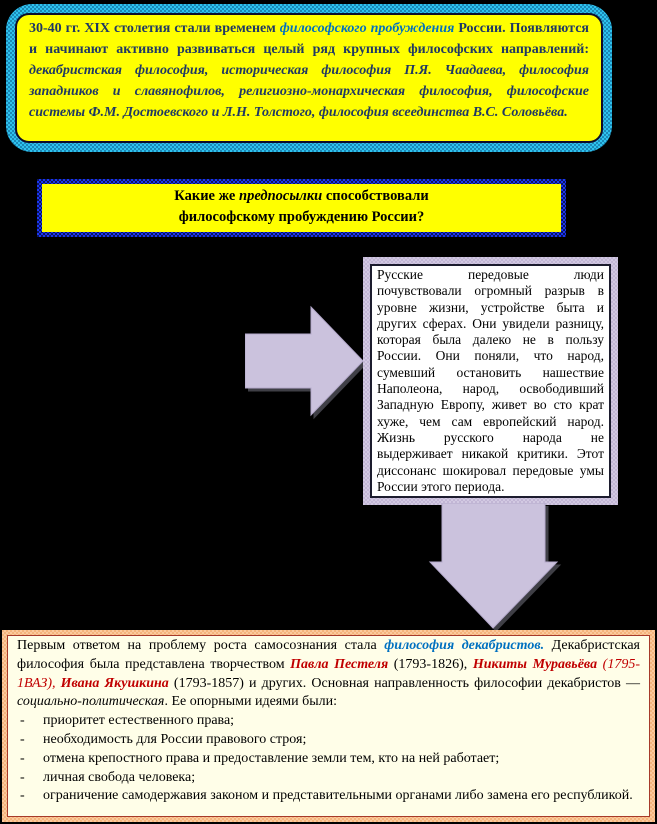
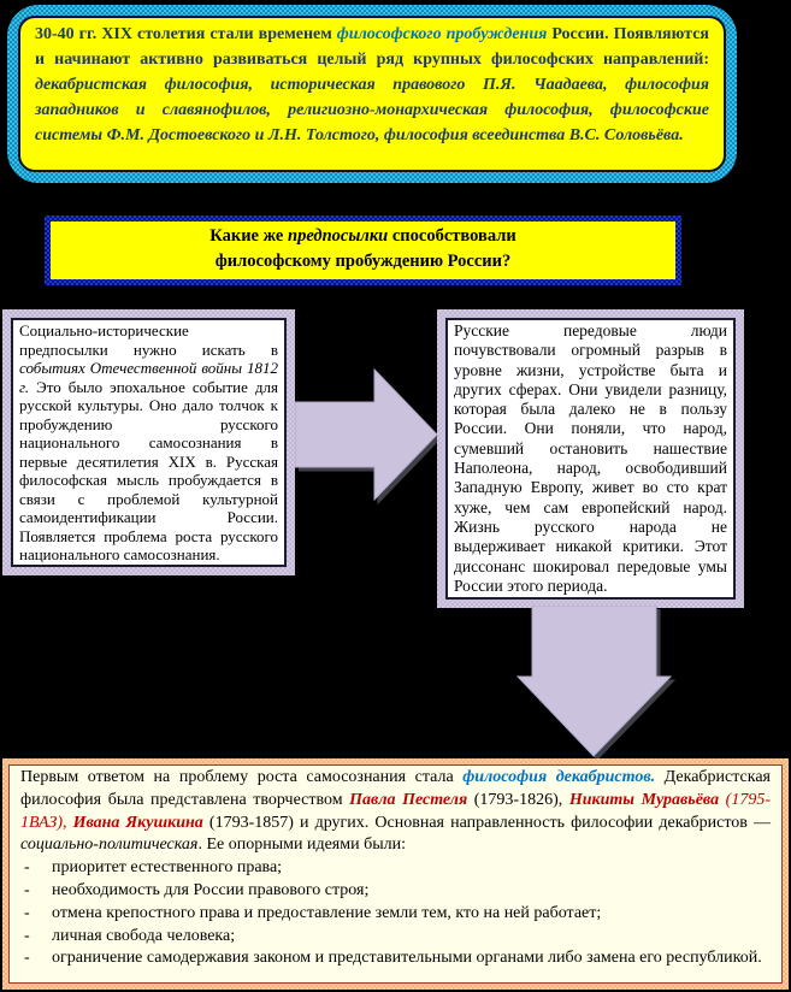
- 30-40 гг. XIX столетия стали временем философского пробуждения России. Появляются и начинают активно развиваться целый ряд крупных философских направлений: декабристская философия, историческая философия П.Я. Чаадаева, философия западников и славянофилов, религиозно-монархическая философия, философские системы Ф.М. Достоевского и Л.Н. Толстого, философия всеединства В.С. Соловьёва.
+ 30-40 гг. XIX столетия стали временем философского пробуждения России. Появляются и начинают активно развиваться целый ряд крупных философских направлений: декабристская философия, историческая правового П.Я. Чаадаева, философия западников и славянофилов, религиозно-монархическая философия, философские системы Ф.М. Достоевского и Л.Н. Толстого, философия всеединства В.С. Соловьёва.
  Какие же предпосылки способствовали
  философскому пробуждению России?
+ Социально-исторические предпосылки нужно искать в событиях Отечественной войны 1812 г. Это было эпохальное событие для русской культуры. Оно дало толчок к пробуждению русского национального самосознания в первые десятилетия XIX в. Русская философская мысль пробуждается в связи с проблемой культурной самоидентификации России. Появляется проблема роста русского национального самосознания.
  Русские передовые люди почувствовали огромный разрыв в уровне жизни, устройстве быта и других сферах. Они увидели разницу, которая была далеко не в пользу России. Они поняли, что народ, сумевший остановить нашествие Наполеона, народ, освободивший Западную Европу, живет во сто крат хуже, чем сам европейский народ. Жизнь русского народа не выдерживает никакой критики. Этот диссонанс шокировал передовые умы России этого периода.
  Первым ответом на проблему роста самосознания стала философия декабристов. Декабристская философия была представлена творчеством Павла Пестеля (1793-1826), Никиты Муравьёва (1795-1ВАЗ), Ивана Якушкина (1793-1857) и других. Основная направленность философии декабристов — социально-политическая. Ее опорными идеями были:
  -
  приоритет естественного права;
  -
  необходимость для России правового строя;
  -
  отмена крепостного права и предоставление земли тем, кто на ней работает;
  -
  личная свобода человека;
  -
  ограничение самодержавия законом и представительными органами либо замена его республикой.
